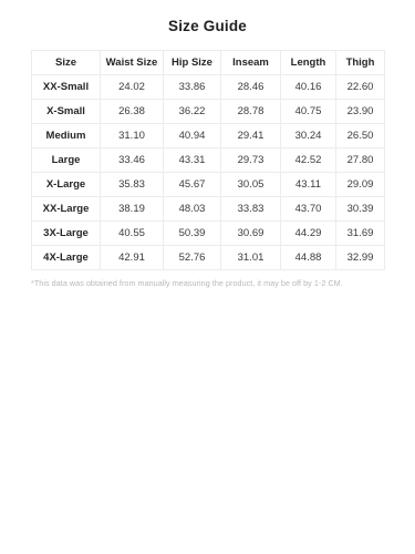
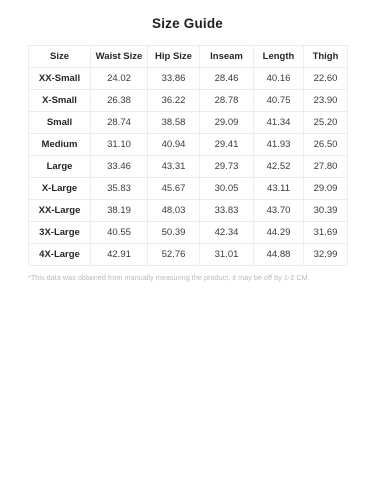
  Size Guide
  Size	Waist Size	Hip Size	Inseam	Length	Thigh
  XX-Small	24.02	33.86	28.46	40.16	22.60
  X-Small	26.38	36.22	28.78	40.75	23.90
+ Small	28.74	38.58	29.09	41.34	25.20
- Medium	31.10	40.94	29.41	30.24	26.50
+ Medium	31.10	40.94	29.41	41.93	26.50
  Large	33.46	43.31	29.73	42.52	27.80
  X-Large	35.83	45.67	30.05	43.11	29.09
  XX-Large	38.19	48.03	33.83	43.70	30.39
- 3X-Large	40.55	50.39	30.69	44.29	31.69
+ 3X-Large	40.55	50.39	42.34	44.29	31.69
  4X-Large	42.91	52.76	31.01	44.88	32.99
  *This data was obtained from manually measuring the product, it may be off by 1-2 CM.
